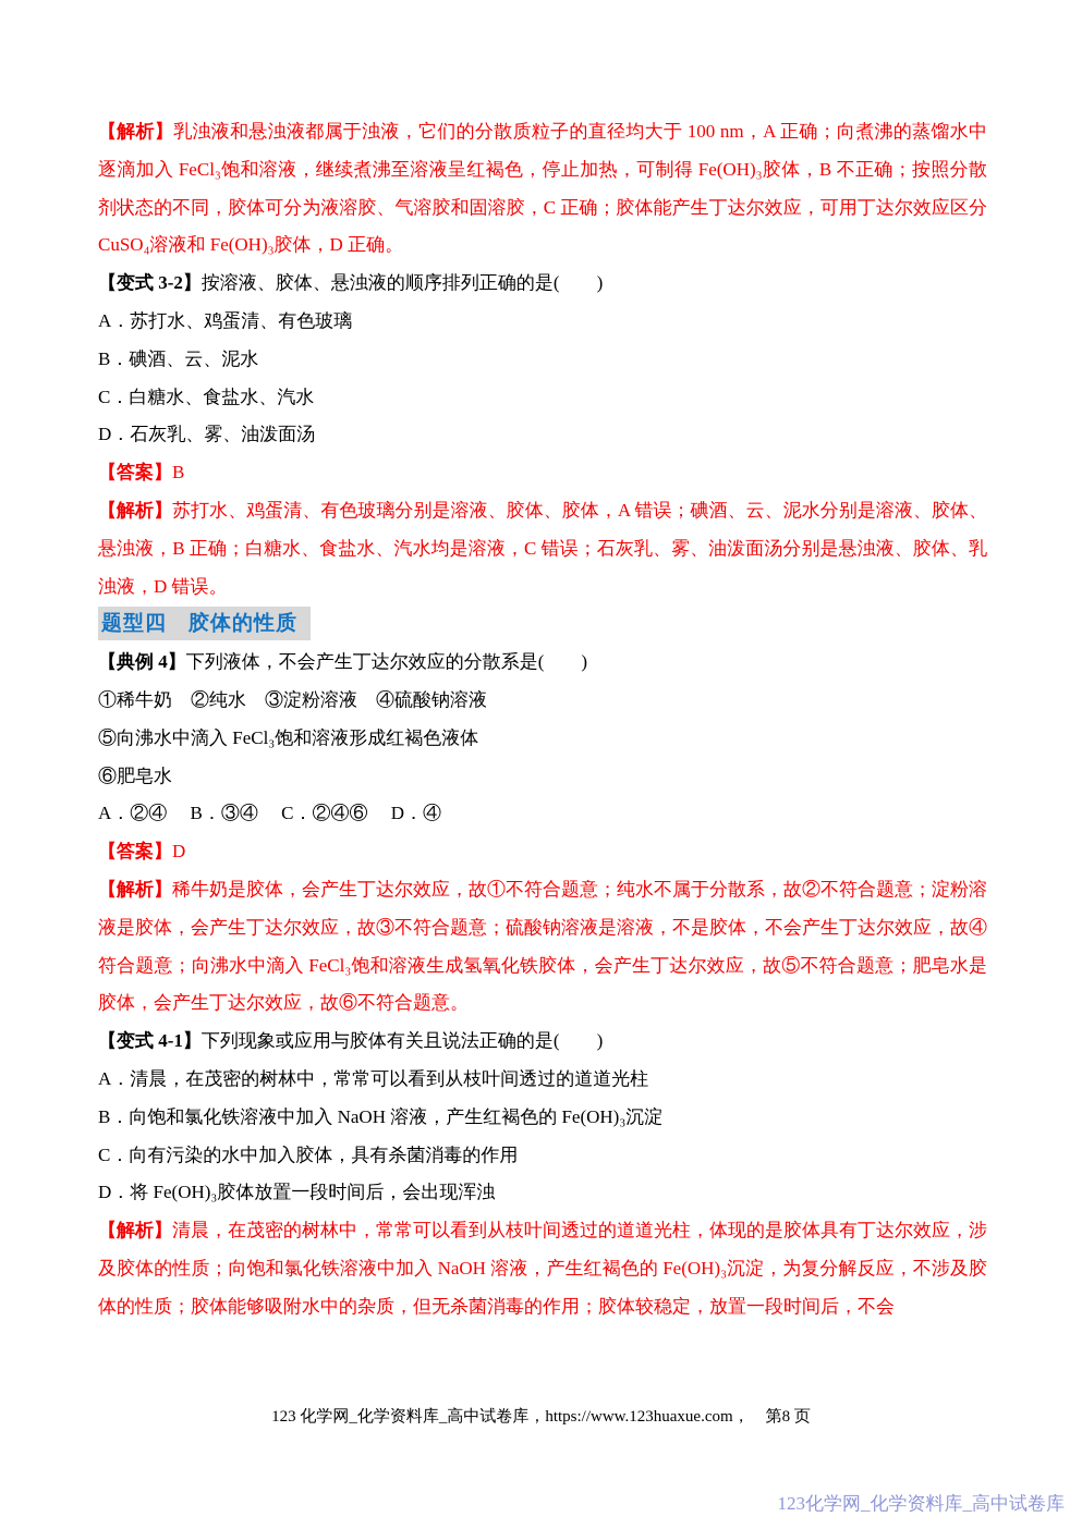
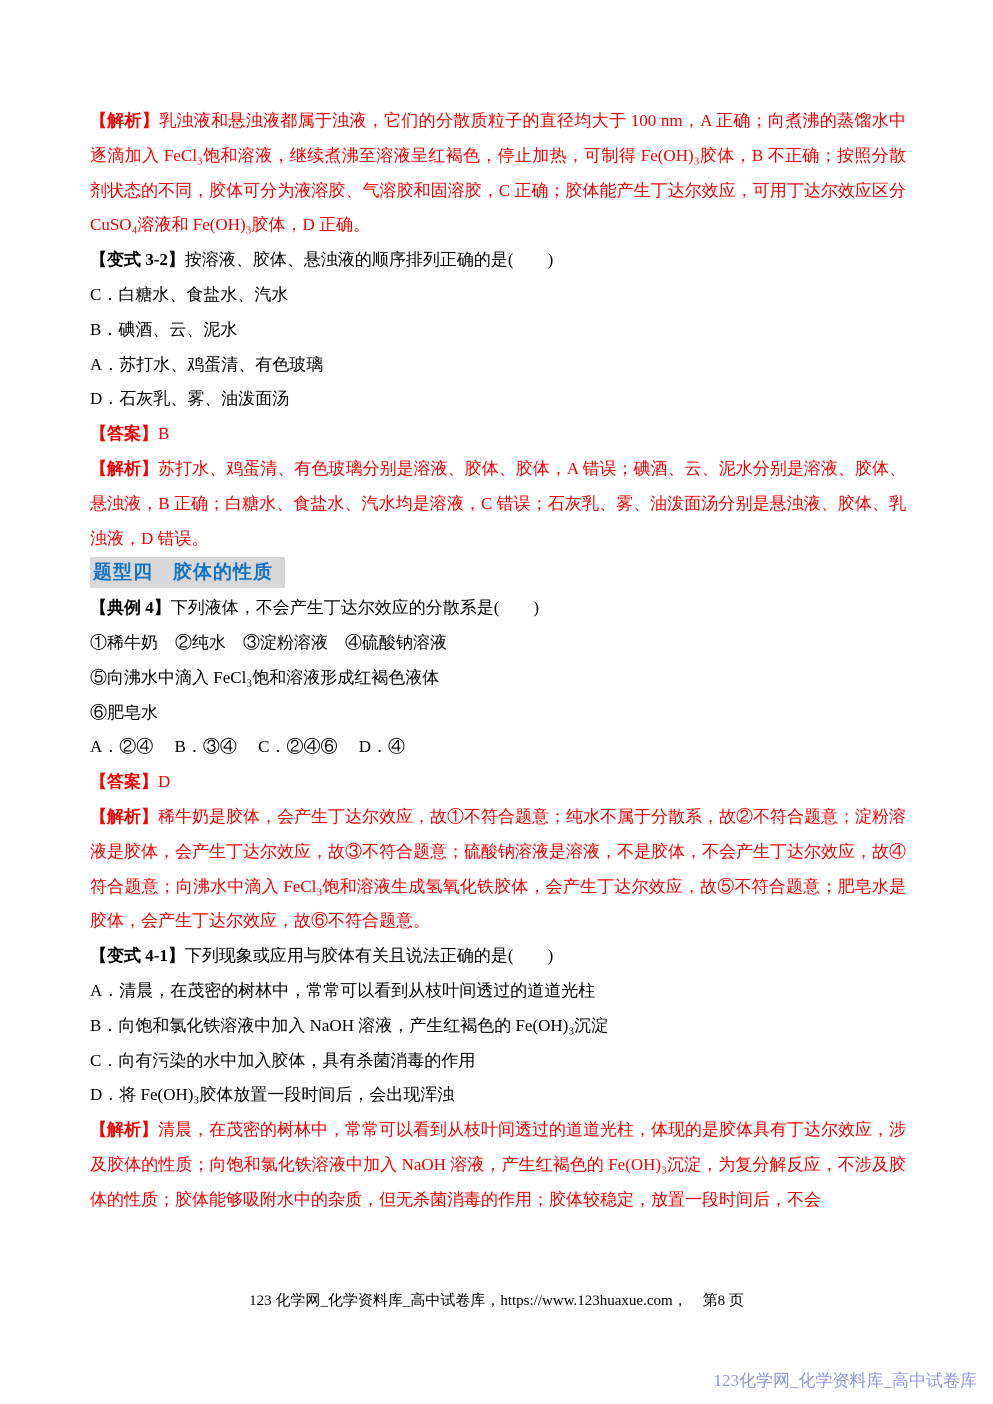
  【解析】乳浊液和悬浊液都属于浊液，它们的分散质粒子的直径均大于 100 nm，A 正确；向煮沸的蒸馏水中逐滴加入 FeCl₃饱和溶液，继续煮沸至溶液呈红褐色，停止加热，可制得 Fe(OH)₃胶体，B 不正确；按照分散剂状态的不同，胶体可分为液溶胶、气溶胶和固溶胶，C 正确；胶体能产生丁达尔效应，可用丁达尔效应区分 CuSO₄溶液和 Fe(OH)₃胶体，D 正确。
  【变式 3-2】按溶液、胶体、悬浊液的顺序排列正确的是( )
- A．苏打水、鸡蛋清、有色玻璃
+ C．白糖水、食盐水、汽水
  B．碘酒、云、泥水
- C．白糖水、食盐水、汽水
+ A．苏打水、鸡蛋清、有色玻璃
  D．石灰乳、雾、油泼面汤
  【答案】B
  【解析】苏打水、鸡蛋清、有色玻璃分别是溶液、胶体、胶体，A 错误；碘酒、云、泥水分别是溶液、胶体、悬浊液，B 正确；白糖水、食盐水、汽水均是溶液，C 错误；石灰乳、雾、油泼面汤分别是悬浊液、胶体、乳浊液，D 错误。
  题型四 胶体的性质
  【典例 4】下列液体，不会产生丁达尔效应的分散系是( )
  ①稀牛奶 ②纯水 ③淀粉溶液 ④硫酸钠溶液
  ⑤向沸水中滴入 FeCl₃饱和溶液形成红褐色液体
  ⑥肥皂水
  A．②④ B．③④ C．②④⑥ D．④
  【答案】D
  【解析】稀牛奶是胶体，会产生丁达尔效应，故①不符合题意；纯水不属于分散系，故②不符合题意；淀粉溶液是胶体，会产生丁达尔效应，故③不符合题意；硫酸钠溶液是溶液，不是胶体，不会产生丁达尔效应，故④符合题意；向沸水中滴入 FeCl₃饱和溶液生成氢氧化铁胶体，会产生丁达尔效应，故⑤不符合题意；肥皂水是胶体，会产生丁达尔效应，故⑥不符合题意。
  【变式 4-1】下列现象或应用与胶体有关且说法正确的是( )
  A．清晨，在茂密的树林中，常常可以看到从枝叶间透过的道道光柱
  B．向饱和氯化铁溶液中加入 NaOH 溶液，产生红褐色的 Fe(OH)₃沉淀
  C．向有污染的水中加入胶体，具有杀菌消毒的作用
  D．将 Fe(OH)₃胶体放置一段时间后，会出现浑浊
  【解析】清晨，在茂密的树林中，常常可以看到从枝叶间透过的道道光柱，体现的是胶体具有丁达尔效应，涉及胶体的性质；向饱和氯化铁溶液中加入 NaOH 溶液，产生红褐色的 Fe(OH)₃沉淀，为复分解反应，不涉及胶体的性质；胶体能够吸附水中的杂质，但无杀菌消毒的作用；胶体较稳定，放置一段时间后，不会
  123 化学网_化学资料库_高中试卷库，https://www.123huaxue.com， 第8 页
  123化学网_化学资料库_高中试卷库
